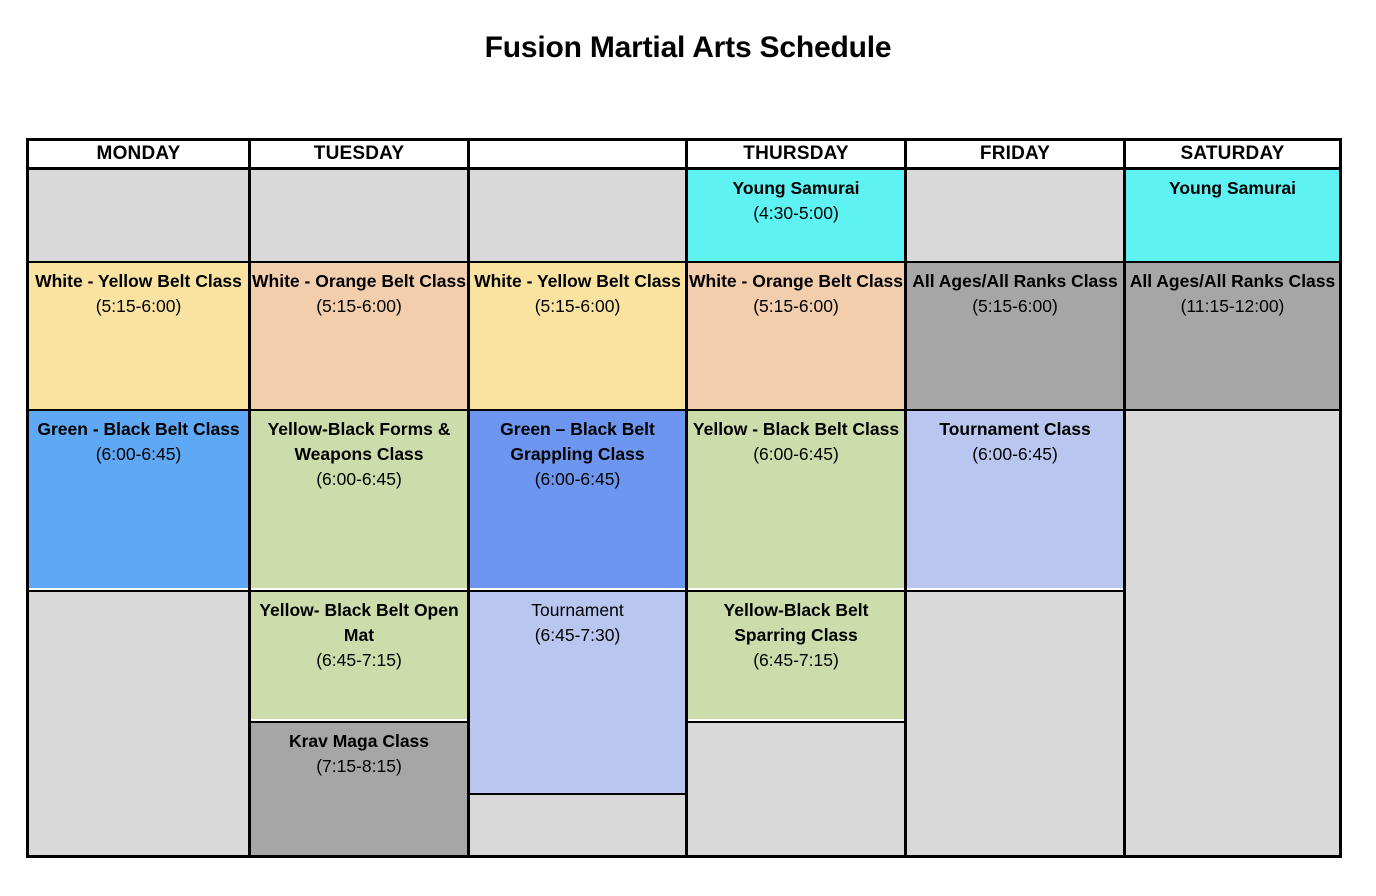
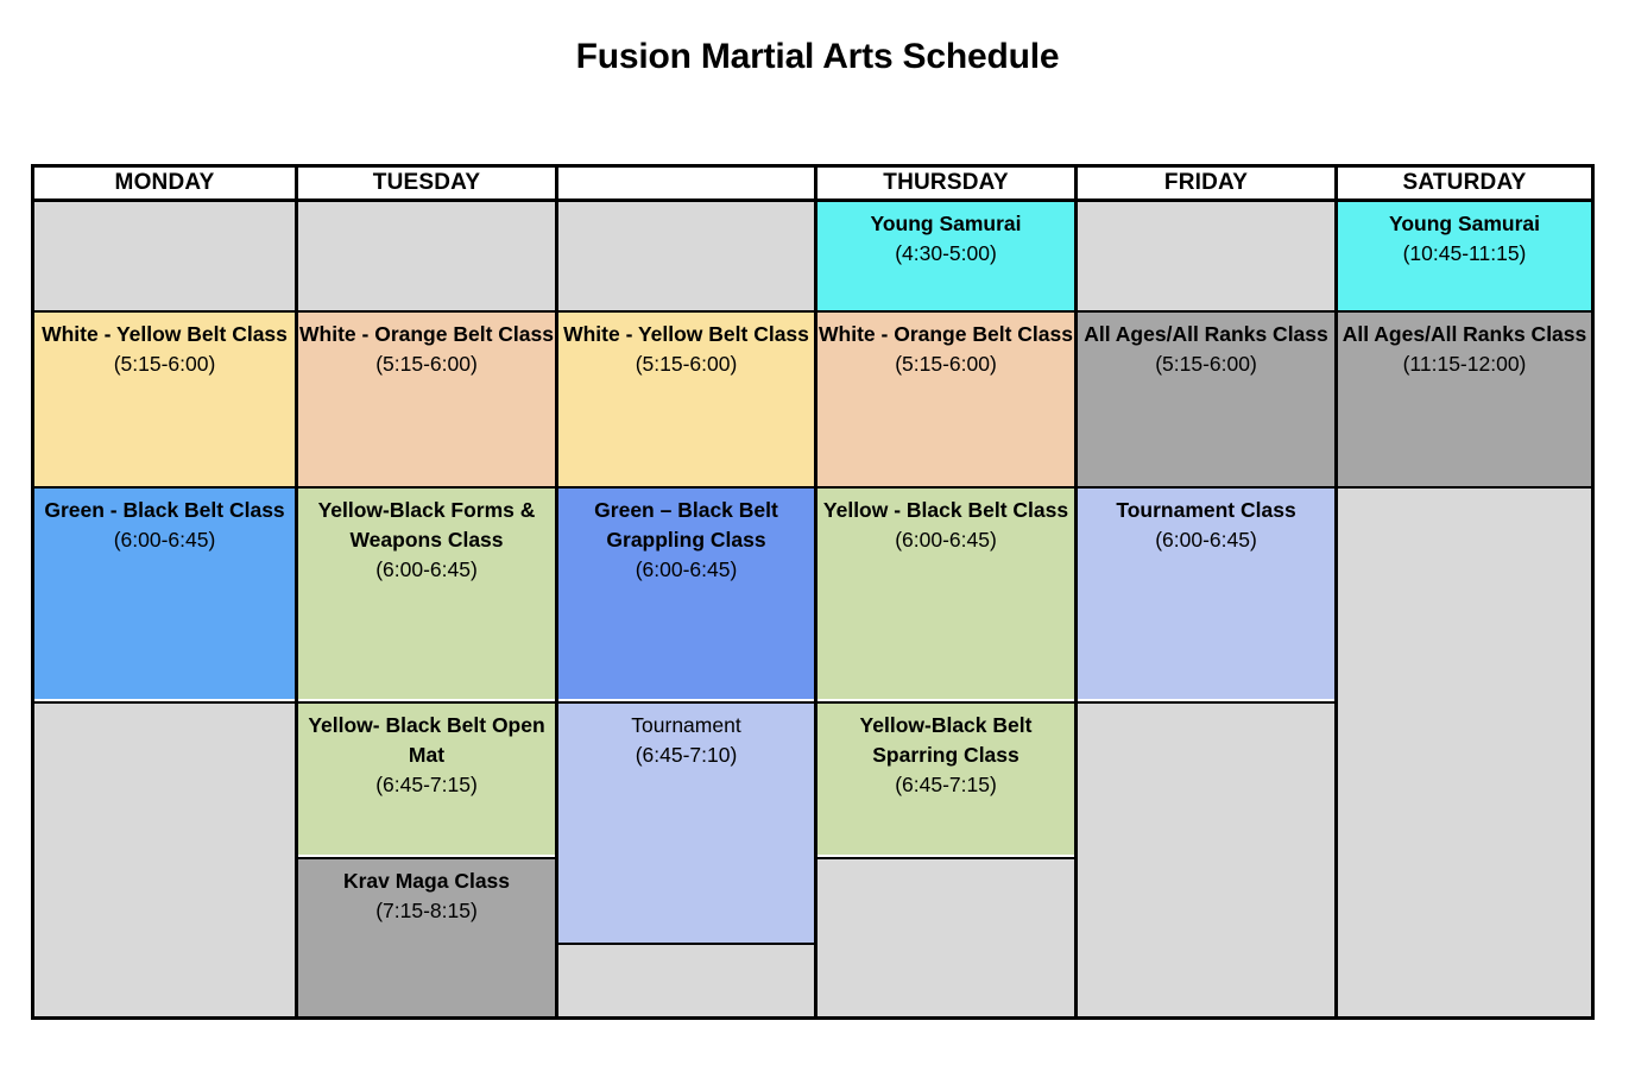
  Fusion Martial Arts Schedule
  MONDAY
  TUESDAY
  THURSDAY
  FRIDAY
  SATURDAY
  Young Samurai
  (4:30-5:00)
  Young Samurai
+ (10:45-11:15)
  White - Yellow Belt Class
  (5:15-6:00)
  White - Orange Belt Class
  (5:15-6:00)
  White - Yellow Belt Class
  (5:15-6:00)
  White - Orange Belt Class
  (5:15-6:00)
  All Ages/All Ranks Class
  (5:15-6:00)
  All Ages/All Ranks Class
  (11:15-12:00)
  Green - Black Belt Class
  (6:00-6:45)
  Yellow-Black Forms & Weapons Class
  (6:00-6:45)
  Green – Black Belt Grappling Class
  (6:00-6:45)
  Yellow - Black Belt Class
  (6:00-6:45)
  Tournament Class
  (6:00-6:45)
  Yellow- Black Belt Open Mat
  (6:45-7:15)
  Tournament
- (6:45-7:30)
+ (6:45-7:10)
  Yellow-Black Belt Sparring Class
  (6:45-7:15)
  Krav Maga Class
  (7:15-8:15)
